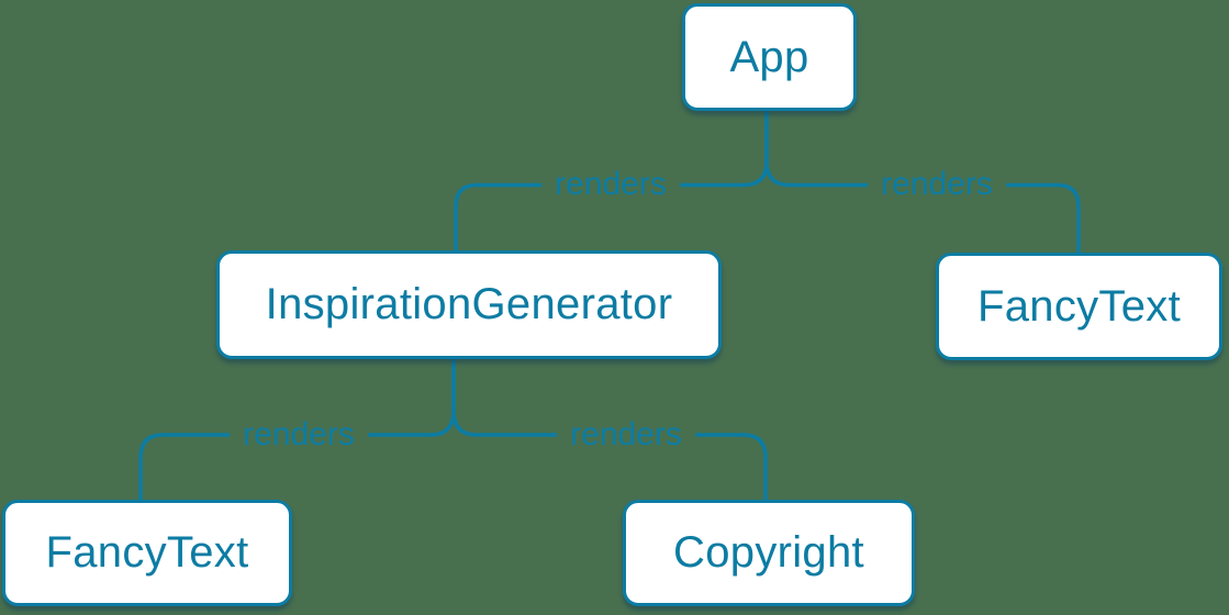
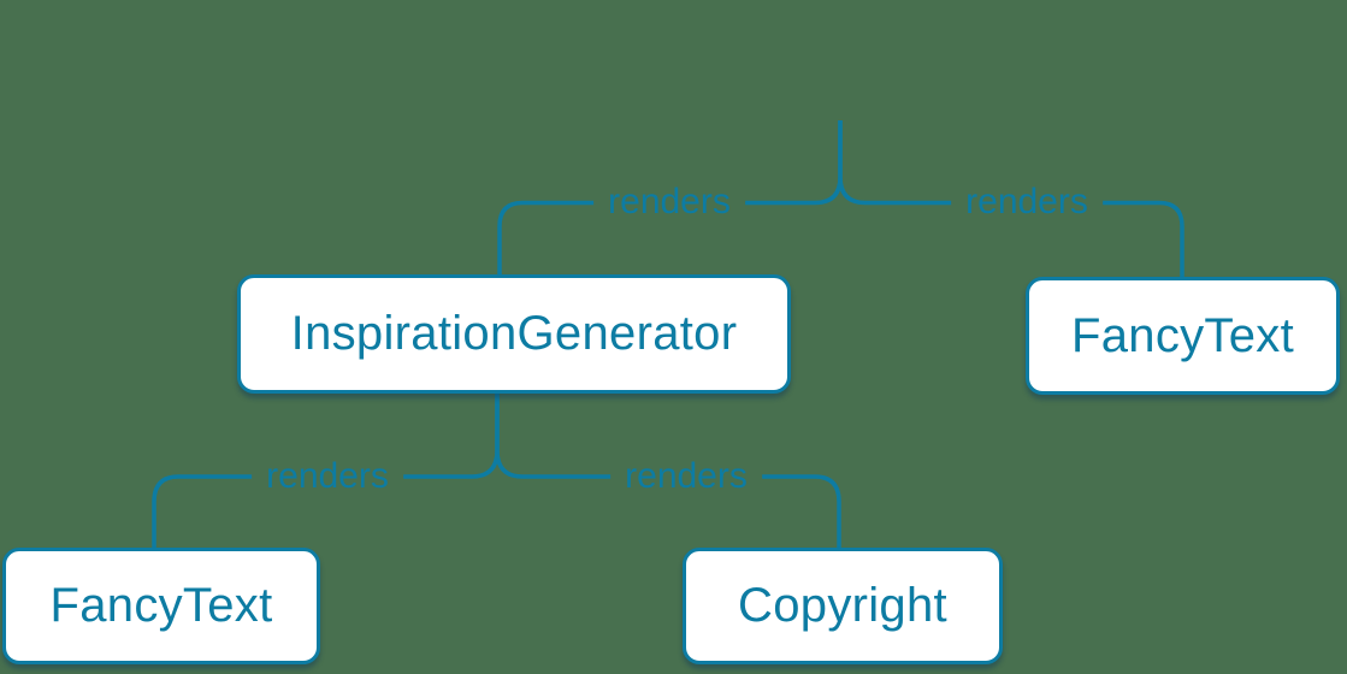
  renders
  renders
  renders
  renders
- App
  InspirationGenerator
  FancyText
  FancyText
  Copyright
